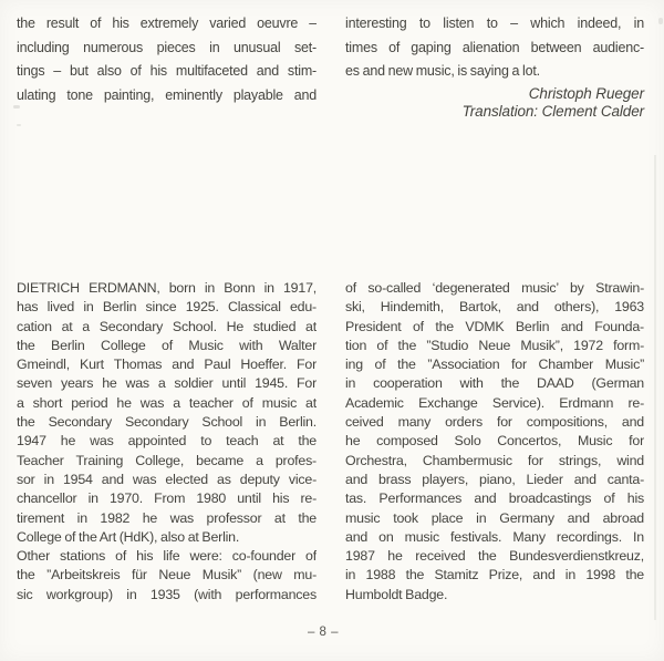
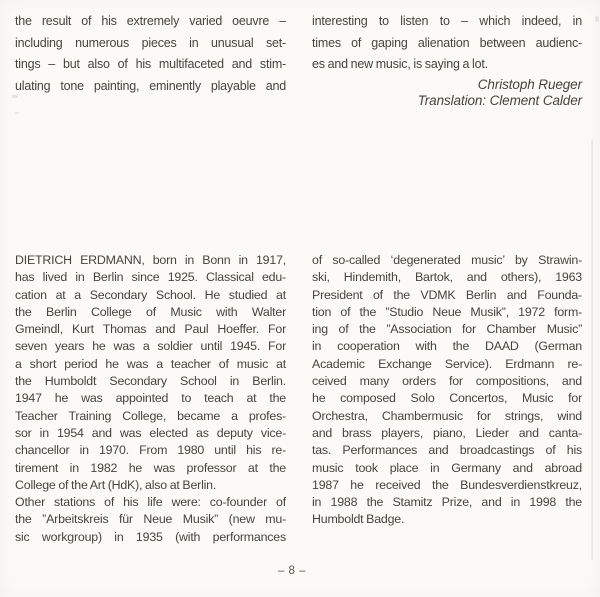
  the result of his extremely varied oeuvre –
  including numerous pieces in unusual set-
  tings – but also of his multifaceted and stim-
  ulating tone painting, eminently playable and
  interesting to listen to – which indeed, in
  times of gaping alienation between audienc-
  es and new music, is saying a lot.
  Christoph Rueger
  Translation: Clement Calder
  DIETRICH ERDMANN, born in Bonn in 1917,
  has lived in Berlin since 1925. Classical edu-
  cation at a Secondary School. He studied at
  the Berlin College of Music with Walter
  Gmeindl, Kurt Thomas and Paul Hoeffer. For
  seven years he was a soldier until 1945. For
  a short period he was a teacher of music at
- the Secondary Secondary School in Berlin.
+ the Humboldt Secondary School in Berlin.
  1947 he was appointed to teach at the
  Teacher Training College, became a profes-
  sor in 1954 and was elected as deputy vice-
  chancellor in 1970. From 1980 until his re-
  tirement in 1982 he was professor at the
  College of the Art (HdK), also at Berlin.
  Other stations of his life were: co-founder of
  the ”Arbeitskreis für Neue Musik” (new mu-
  sic workgroup) in 1935 (with performances
  of so-called ‘degenerated music’ by Strawin-
  ski, Hindemith, Bartok, and others), 1963
  President of the VDMK Berlin and Founda-
  tion of the ”Studio Neue Musik”, 1972 form-
  ing of the ”Association for Chamber Music”
  in cooperation with the DAAD (German
  Academic Exchange Service). Erdmann re-
  ceived many orders for compositions, and
  he composed Solo Concertos, Music for
  Orchestra, Chambermusic for strings, wind
  and brass players, piano, Lieder and canta-
  tas. Performances and broadcastings of his
  music took place in Germany and abroad
- and on music festivals. Many recordings. In
  1987 he received the Bundesverdienstkreuz,
  in 1988 the Stamitz Prize, and in 1998 the
  Humboldt Badge.
  – 8 –
